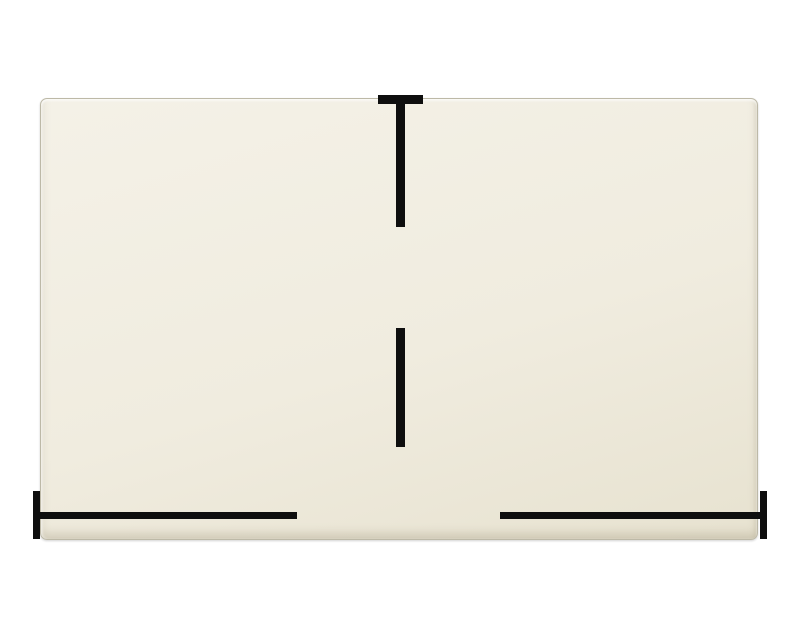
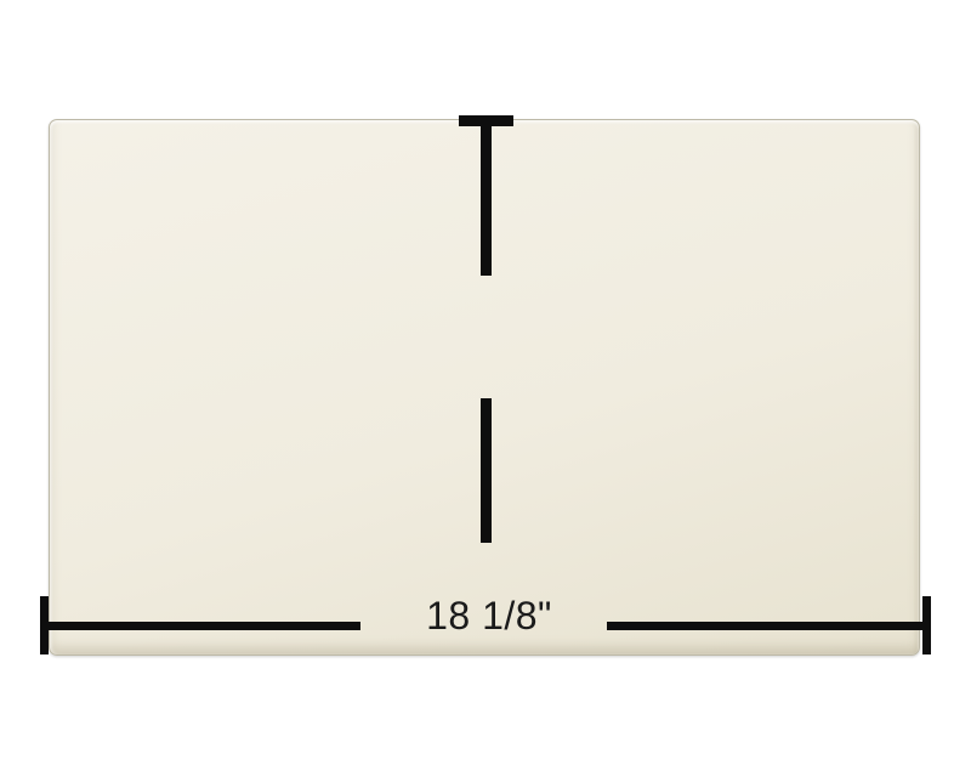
+ 18 1/8"
